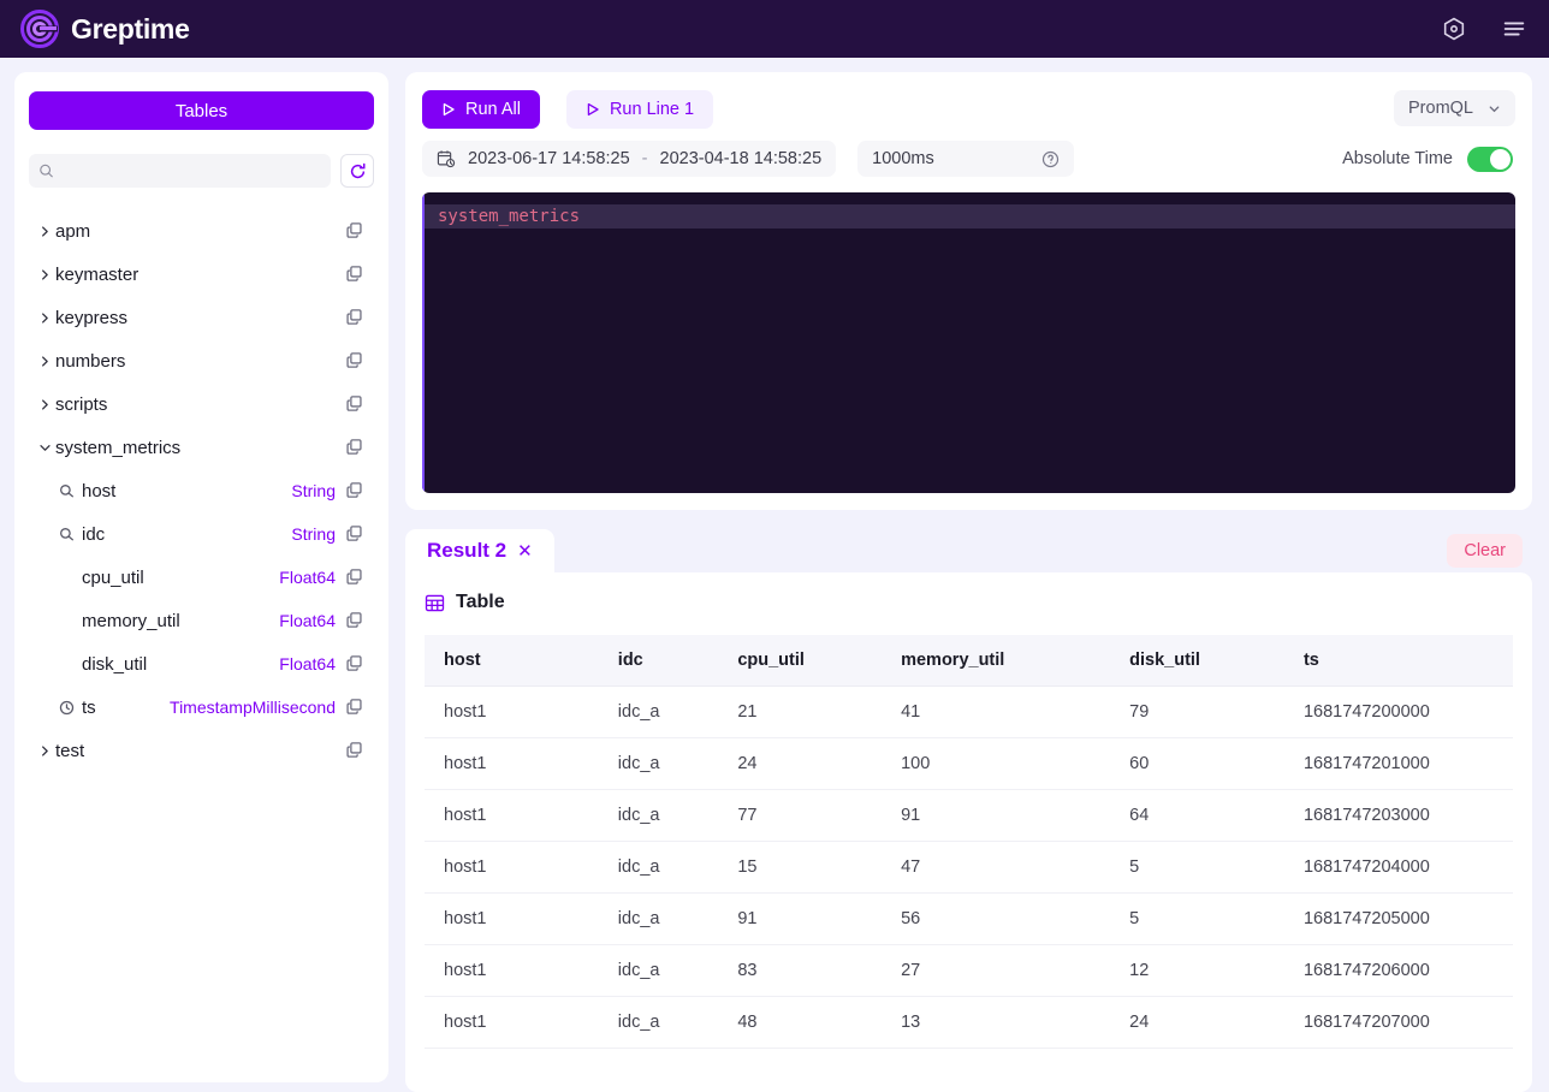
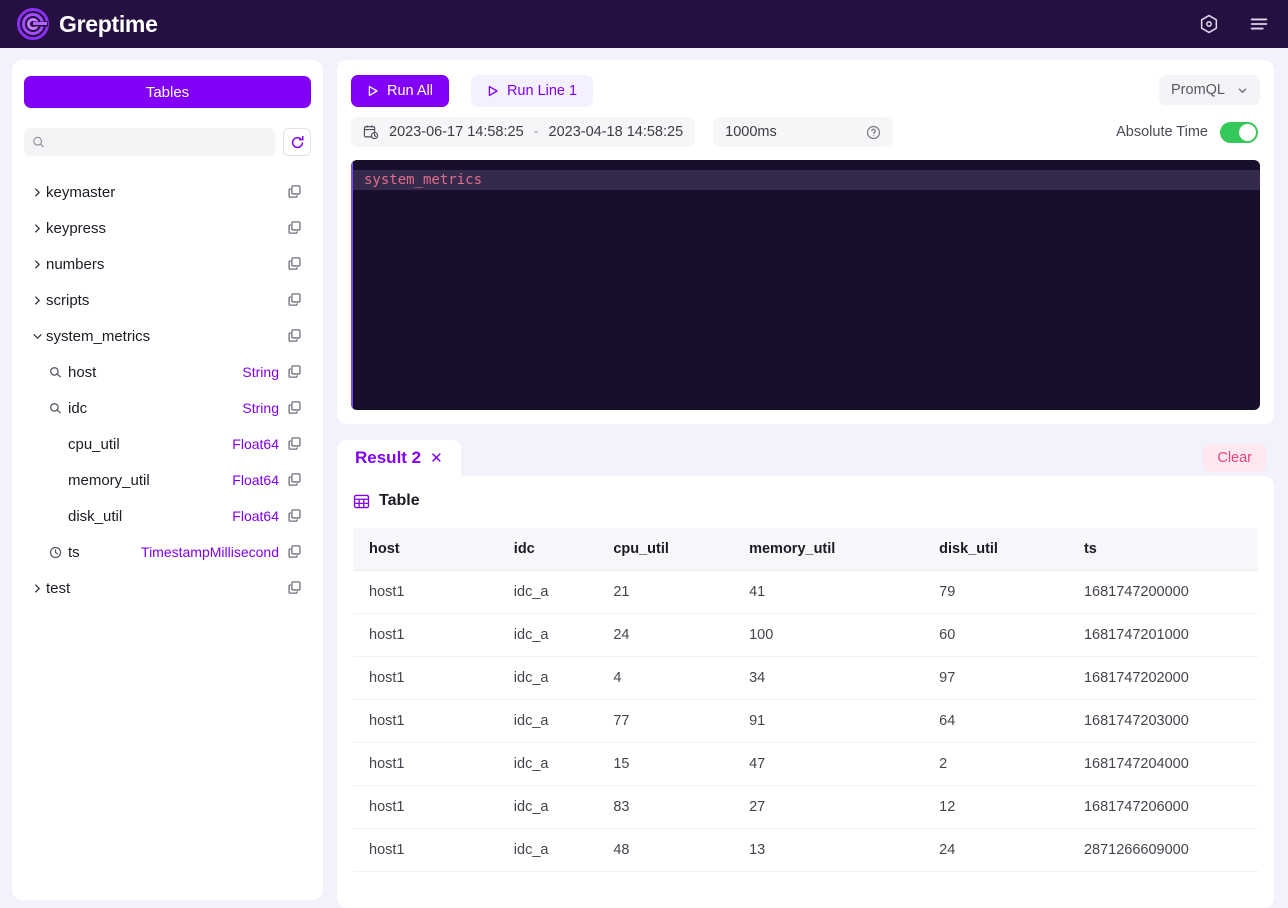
  Greptime
  Tables
- apm
  keymaster
  keypress
  numbers
  scripts
  system_metrics
  host
  String
  idc
  String
  cpu_util
  Float64
  memory_util
  Float64
  disk_util
  Float64
  ts
  TimestampMillisecond
  test
  Run All
  Run Line 1
  PromQL
  2023-06-17 14:58:25
  -
  2023-04-18 14:58:25
  1000ms
  Absolute Time
  system_metrics
  Result 2
  ✕
  Clear
  Table
  host	idc	cpu_util	memory_util	disk_util	ts
  host1	idc_a	21	41	79	1681747200000
  host1	idc_a	24	100	60	1681747201000
+ host1	idc_a	4	34	97	1681747202000
  host1	idc_a	77	91	64	1681747203000
- host1	idc_a	15	47	5	1681747204000
+ host1	idc_a	15	47	2	1681747204000
- host1	idc_a	91	56	5	1681747205000
  host1	idc_a	83	27	12	1681747206000
- host1	idc_a	48	13	24	1681747207000
+ host1	idc_a	48	13	24	2871266609000
